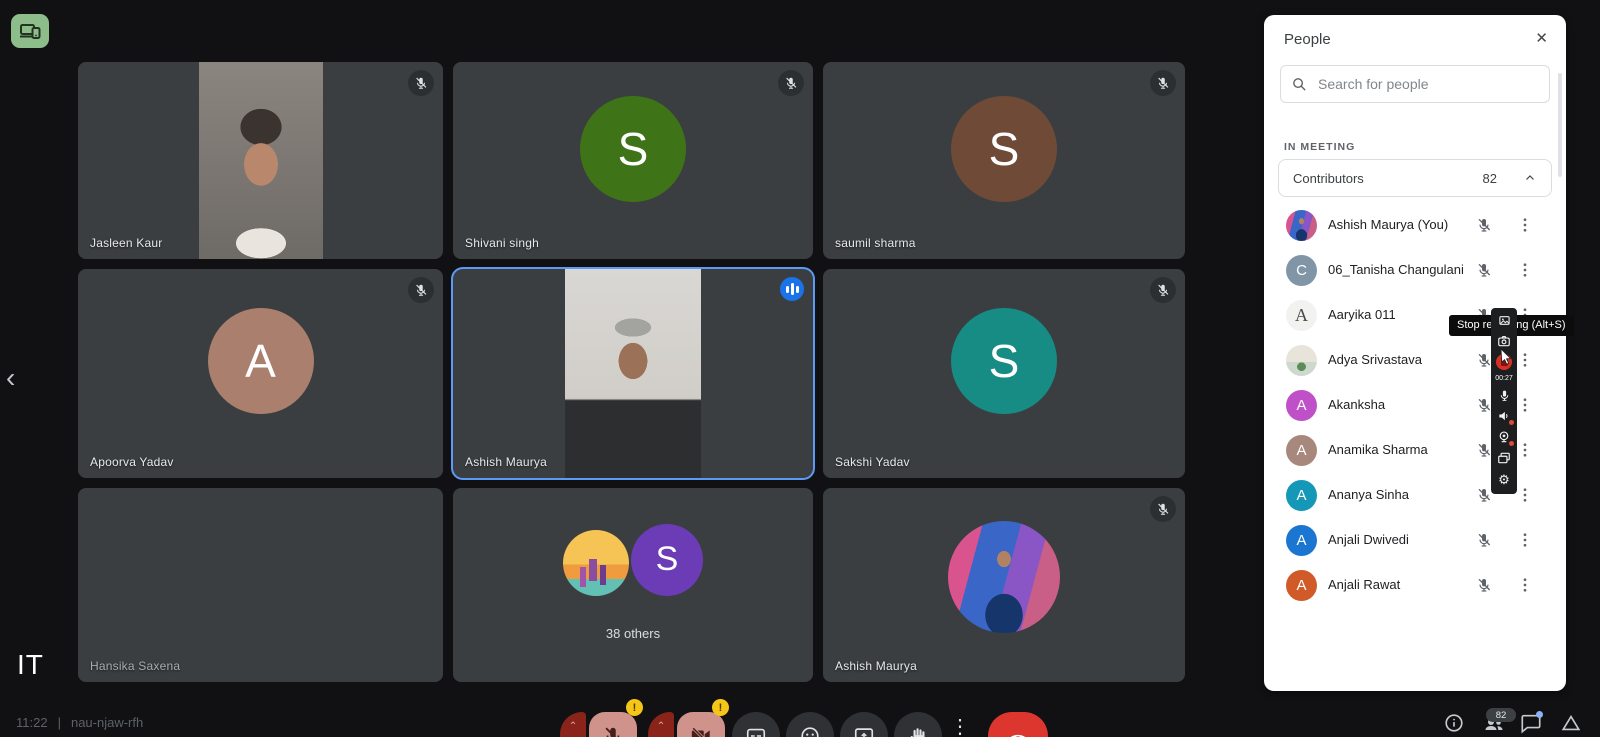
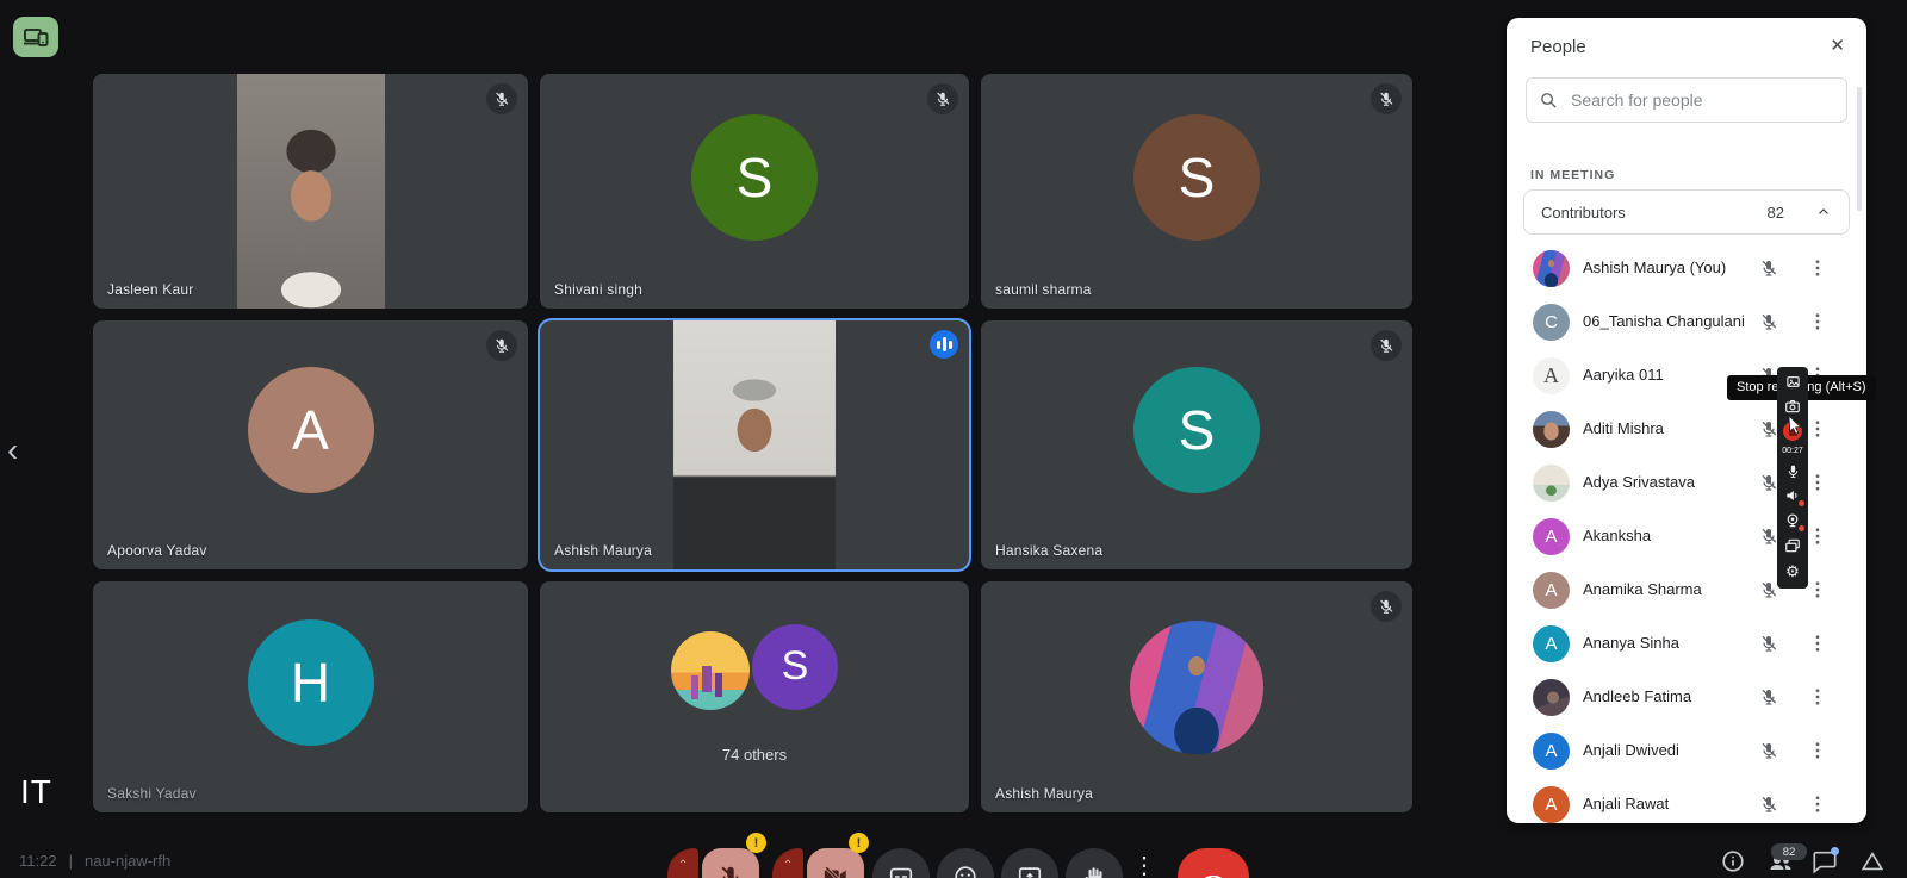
  ‹
  Jasleen Kaur
  S
  Shivani singh
  S
  saumil sharma
  A
  Apoorva Yadav
  Ashish Maurya
  S
- Sakshi Yadav
+ Hansika Saxena
+ H
- Hansika Saxena
+ Sakshi Yadav
  S
- 38 others
+ 74 others
  Ashish Maurya
  IT
  11:22
  |
  nau-njaw-rfh
  !
  !
  ⋮
  82
  People
  ✕
  Search for people
  IN MEETING
  Contributors
  82
  Ashish Maurya (You)
  C
  06_Tanisha Changulani
  A
  Aaryika 011
+ Aditi Mishra
  Adya Srivastava
  A
  Akanksha
  A
  Anamika Sharma
  A
  Ananya Sinha
+ Andleeb Fatima
  A
  Anjali Dwivedi
  A
  Anjali Rawat
  Stop reng (Alt+S)
  ⚙
